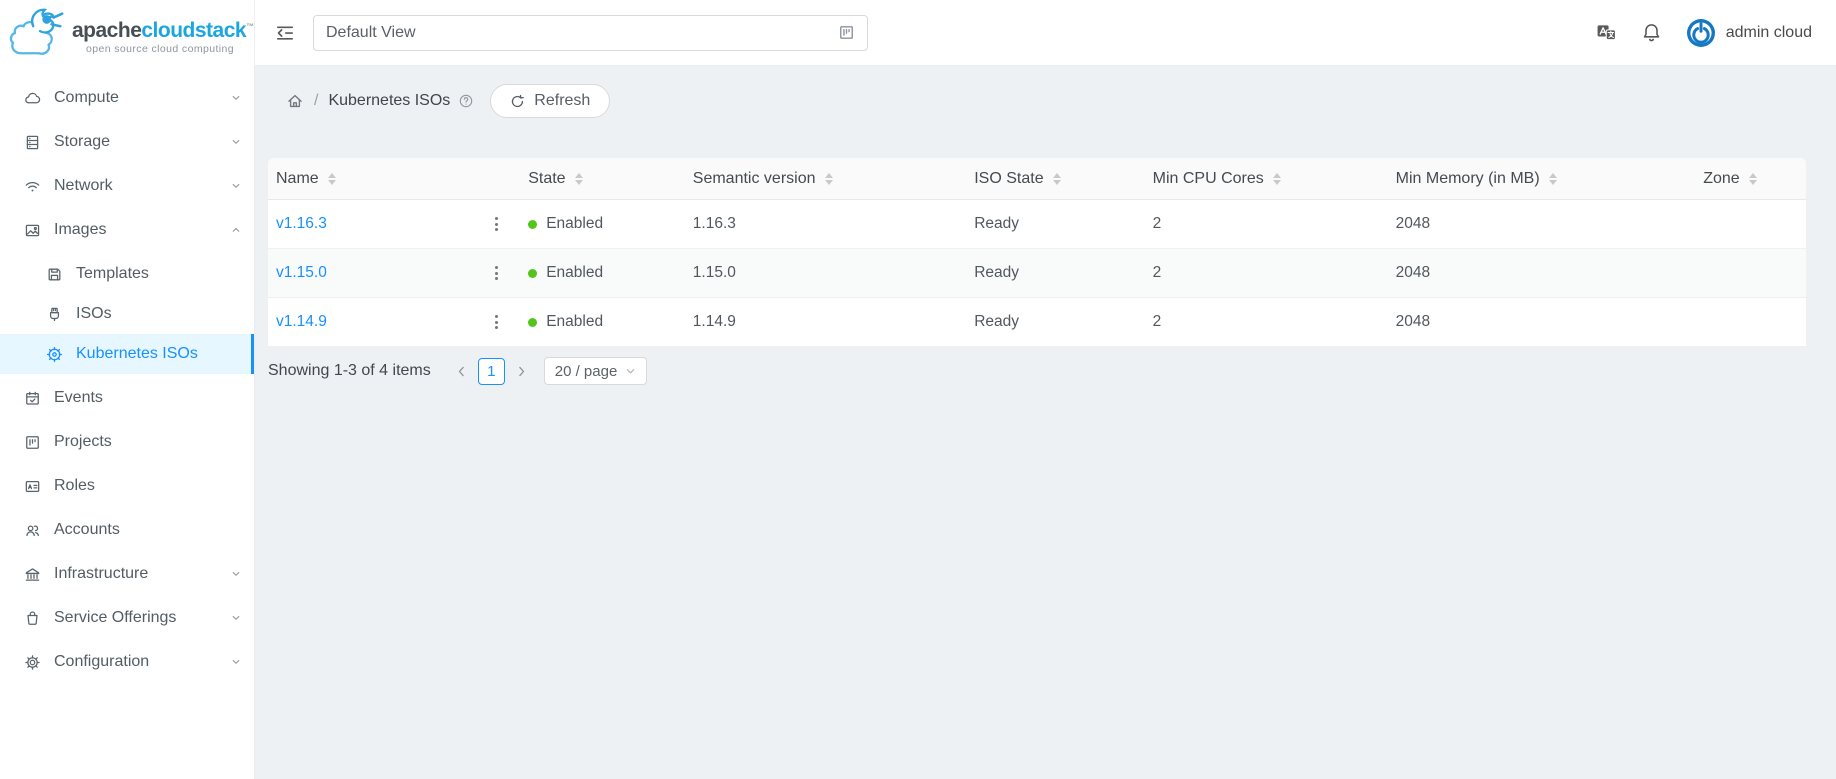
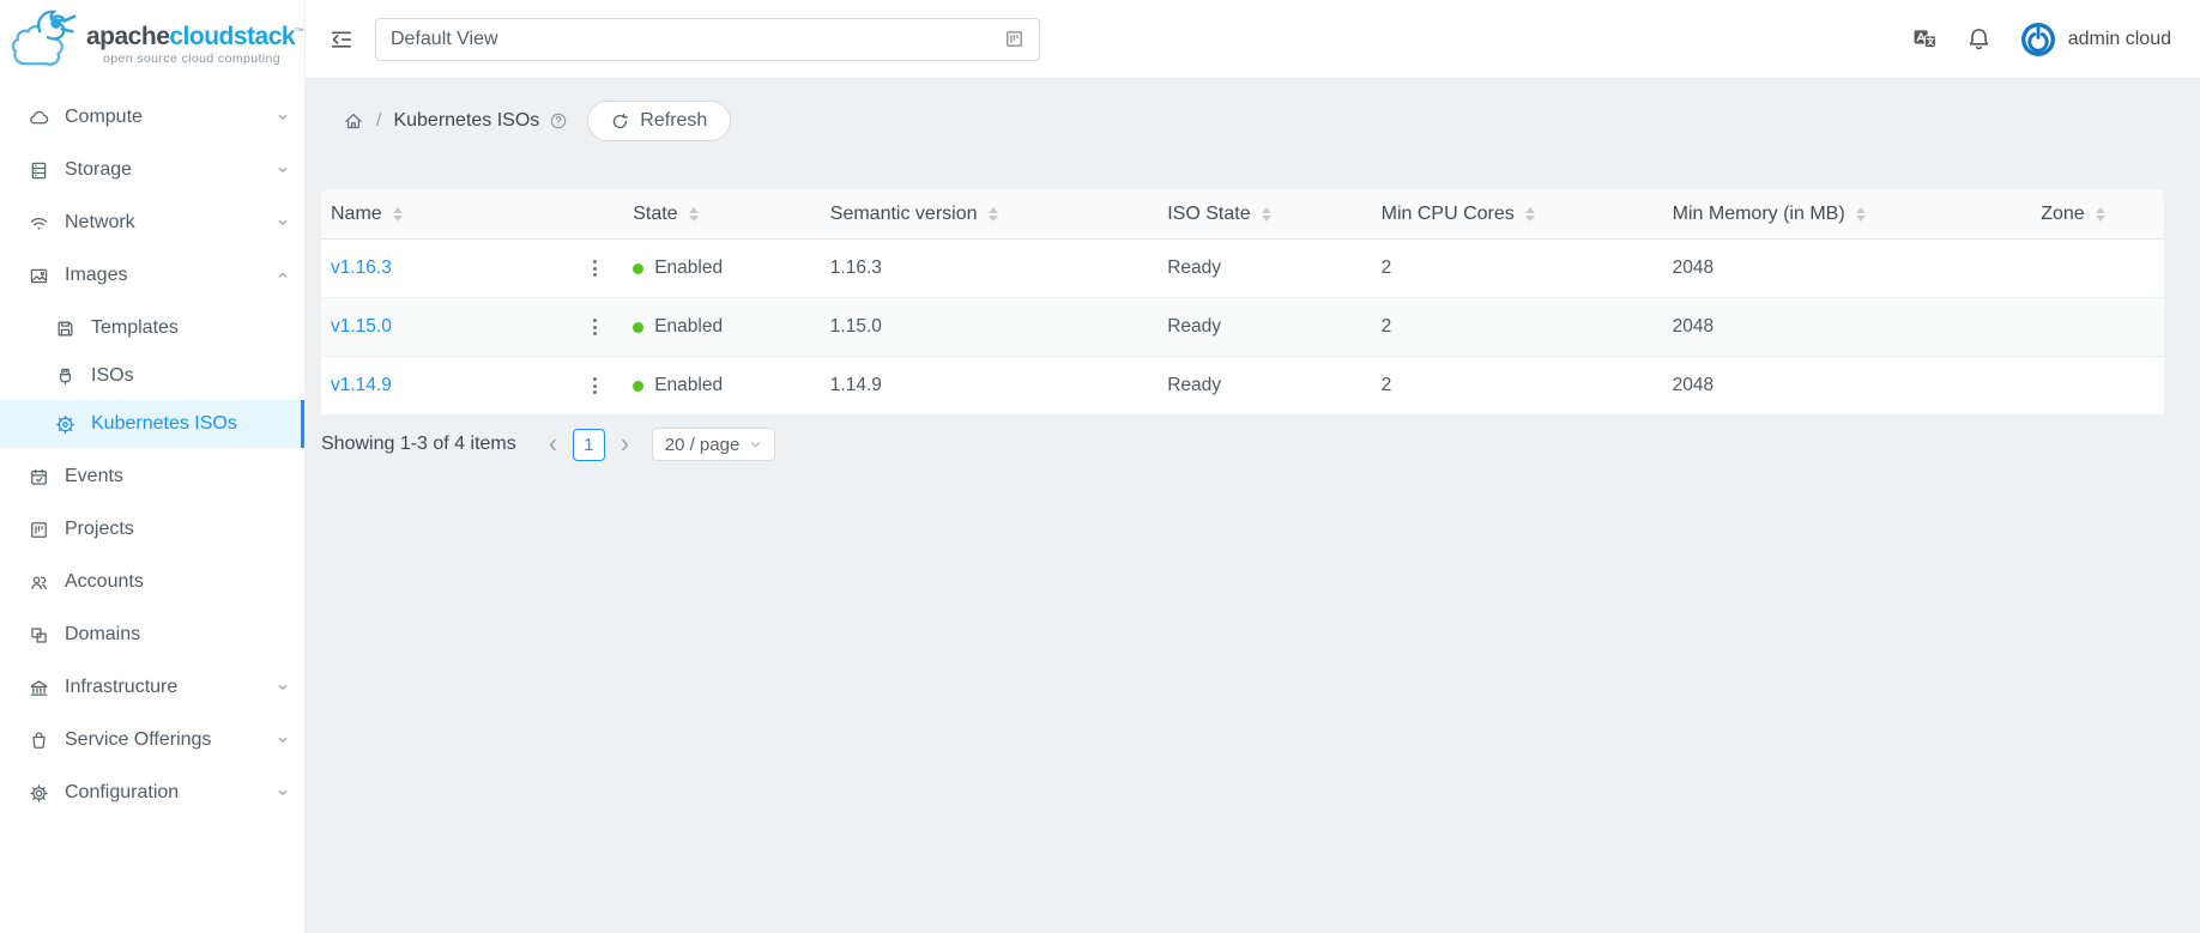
  apachecloudstack™
  open source cloud computing
  Compute
  Storage
  Network
  Images
  Templates
  ISOs
  Kubernetes ISOs
  Events
  Projects
- Roles
  Accounts
+ Domains
  Infrastructure
  Service Offerings
  Configuration
  Default View
  admin cloud
  /
  Kubernetes ISOs
  Refresh
  Name
  State
  Semantic version
  ISO State
  Min CPU Cores
  Min Memory (in MB)
  Zone
  v1.16.3
  Enabled
  1.16.3
  Ready
  2
  2048
  v1.15.0
  Enabled
  1.15.0
  Ready
  2
  2048
  v1.14.9
  Enabled
  1.14.9
  Ready
  2
  2048
  Showing 1-3 of 4 items
  1
  20 / page
